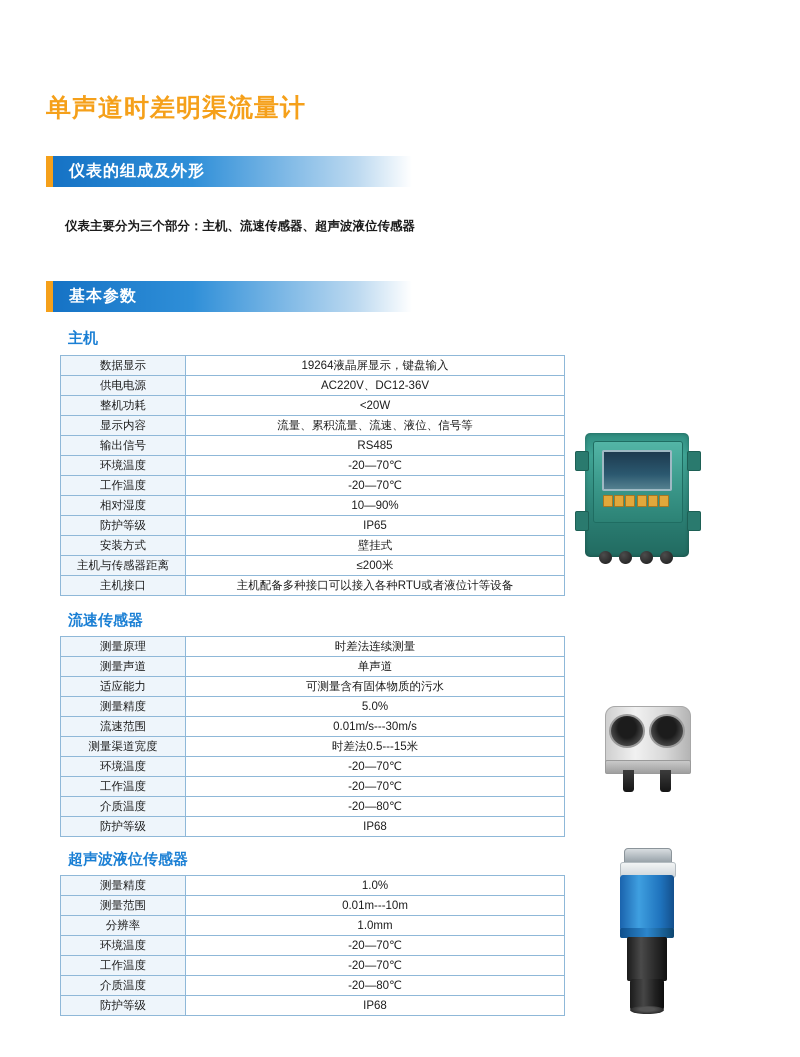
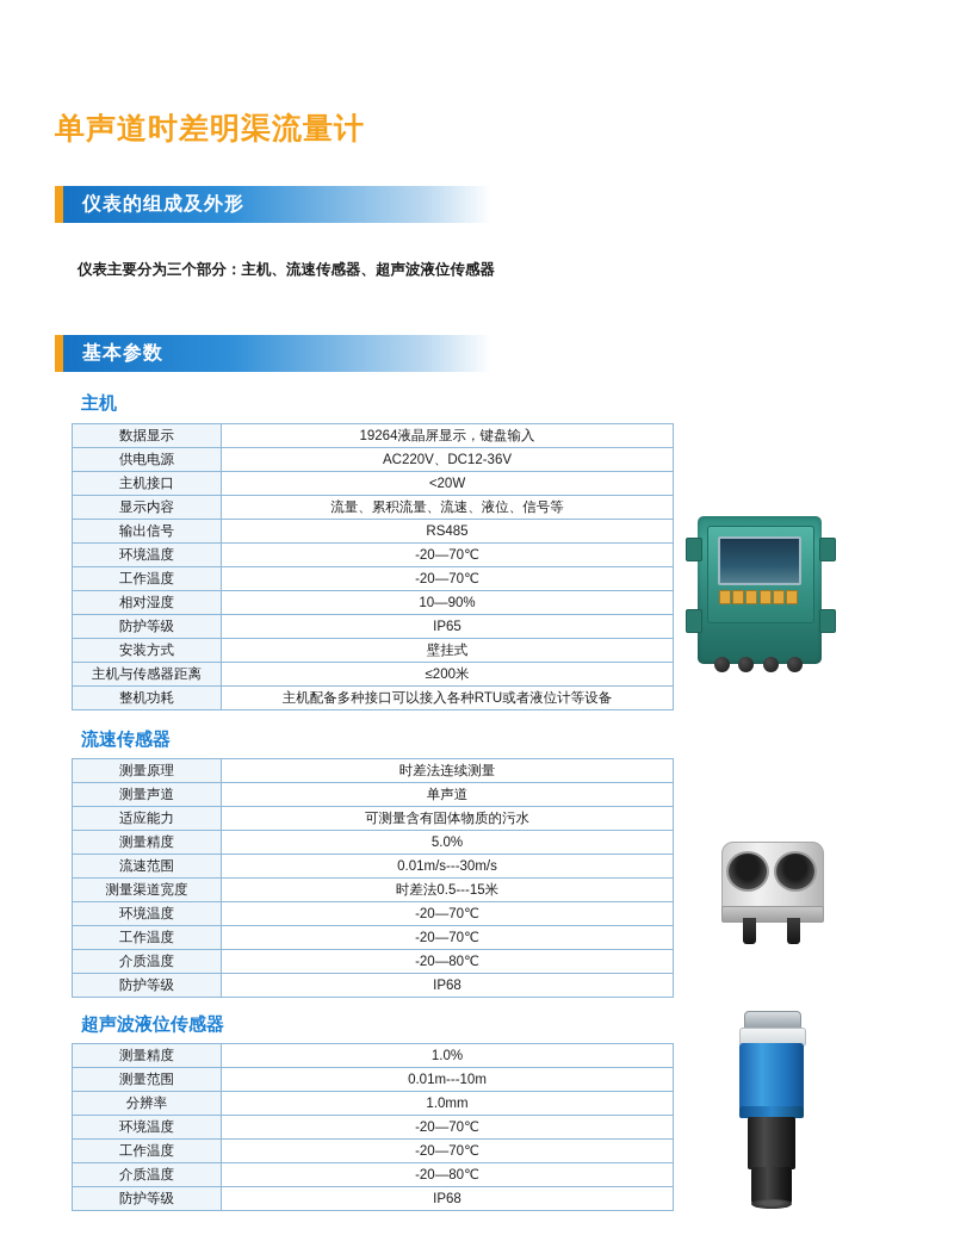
  单声道时差明渠流量计
  仪表的组成及外形
  仪表主要分为三个部分：主机、流速传感器、超声波液位传感器
  基本参数
  主机
  数据显示	19264液晶屏显示，键盘输入
  供电电源	AC220V、DC12-36V
- 整机功耗	<20W
+ 主机接口	<20W
  显示内容	流量、累积流量、流速、液位、信号等
  输出信号	RS485
  环境温度	-20—70℃
  工作温度	-20—70℃
  相对湿度	10—90%
  防护等级	IP65
  安装方式	壁挂式
  主机与传感器距离	≤200米
- 主机接口	主机配备多种接口可以接入各种RTU或者液位计等设备
+ 整机功耗	主机配备多种接口可以接入各种RTU或者液位计等设备
  流速传感器
  测量原理	时差法连续测量
  测量声道	单声道
  适应能力	可测量含有固体物质的污水
  测量精度	5.0%
  流速范围	0.01m/s---30m/s
  测量渠道宽度	时差法0.5---15米
  环境温度	-20—70℃
  工作温度	-20—70℃
  介质温度	-20—80℃
  防护等级	IP68
  超声波液位传感器
  测量精度	1.0%
  测量范围	0.01m---10m
  分辨率	1.0mm
  环境温度	-20—70℃
  工作温度	-20—70℃
  介质温度	-20—80℃
  防护等级	IP68
